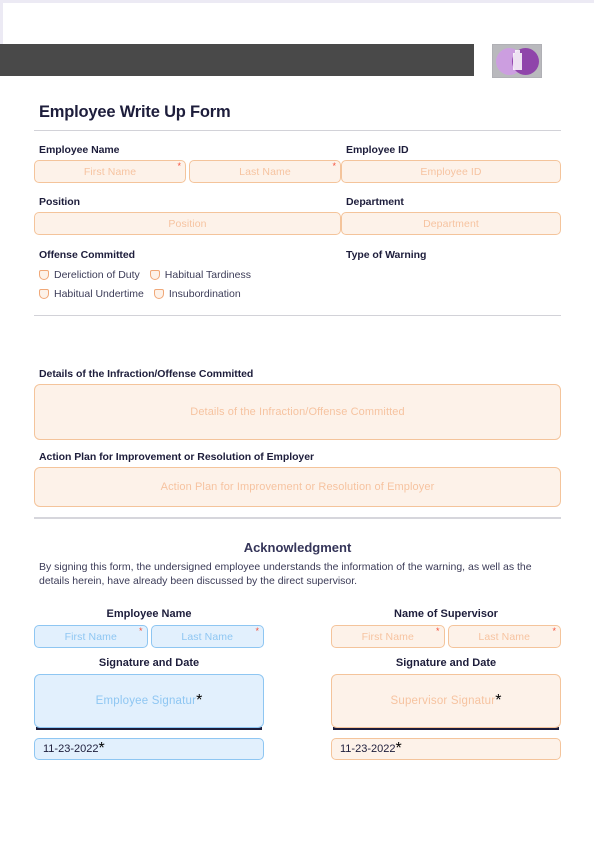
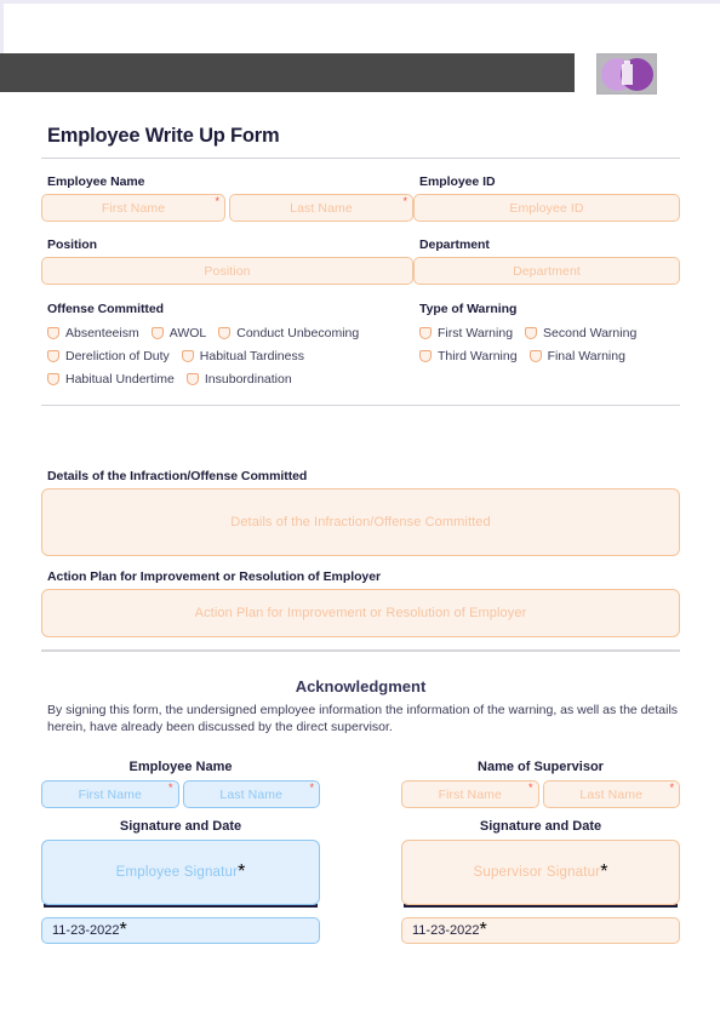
  Employee Write Up Form
  Employee Name
  First Name
  *
  Last Name
  *
  Employee ID
  Employee ID
  Position
  Position
  Department
  Department
  Offense Committed
+ Absenteeism
+ AWOL
+ Conduct Unbecoming
  Dereliction of Duty
  Habitual Tardiness
  Habitual Undertime
  Insubordination
  Type of Warning
+ First Warning
+ Second Warning
+ Third Warning
+ Final Warning
  Details of the Infraction/Offense Committed
  Details of the Infraction/Offense Committed
  Action Plan for Improvement or Resolution of Employer
  Action Plan for Improvement or Resolution of Employer
  Acknowledgment
- By signing this form, the undersigned employee understands the information of the warning, as well as the details herein, have already been discussed by the direct supervisor.
+ By signing this form, the undersigned employee information the information of the warning, as well as the details herein, have already been discussed by the direct supervisor.
  Employee Name
  First Name
  *
  Last Name
  *
  Signature and Date
  Employee Signatur
  *
  11-23-2022
  *
  Name of Supervisor
  First Name
  *
  Last Name
  *
  Signature and Date
  Supervisor Signatur
  *
  11-23-2022
  *
